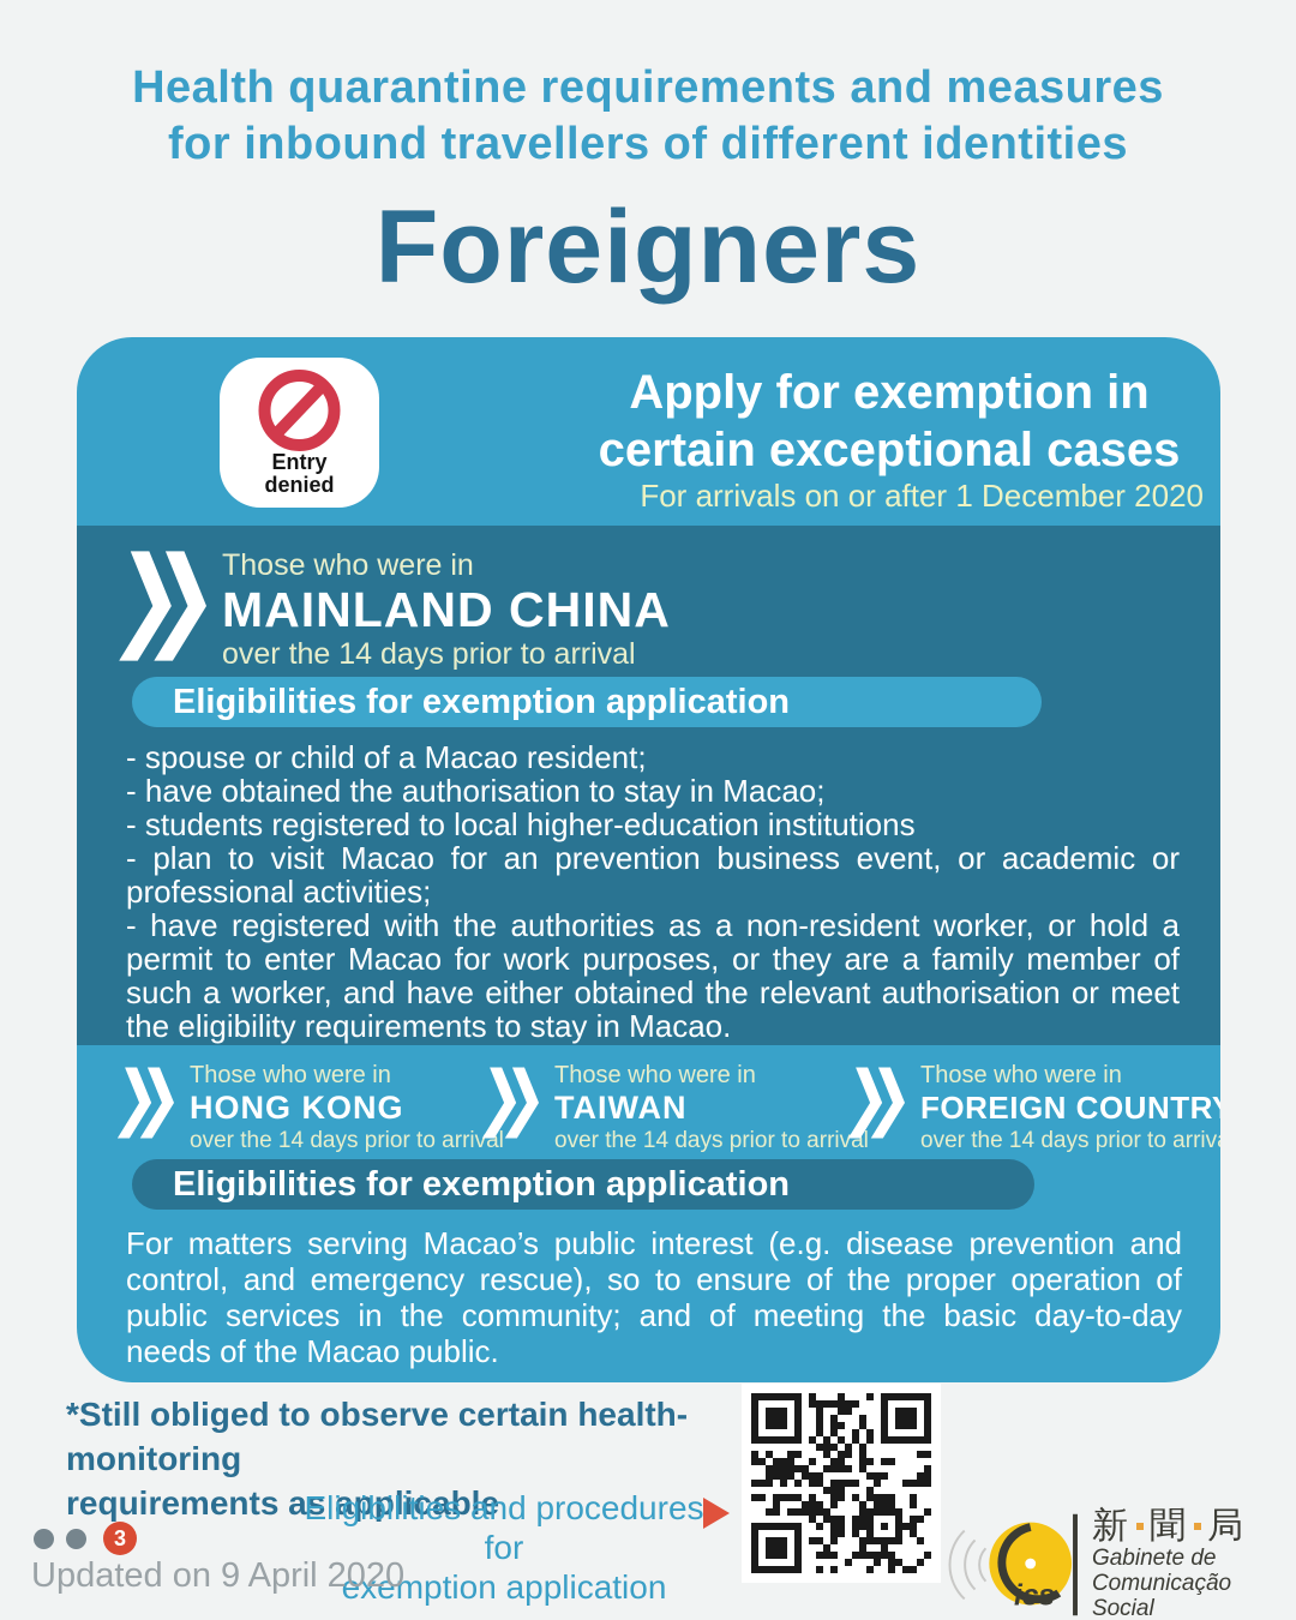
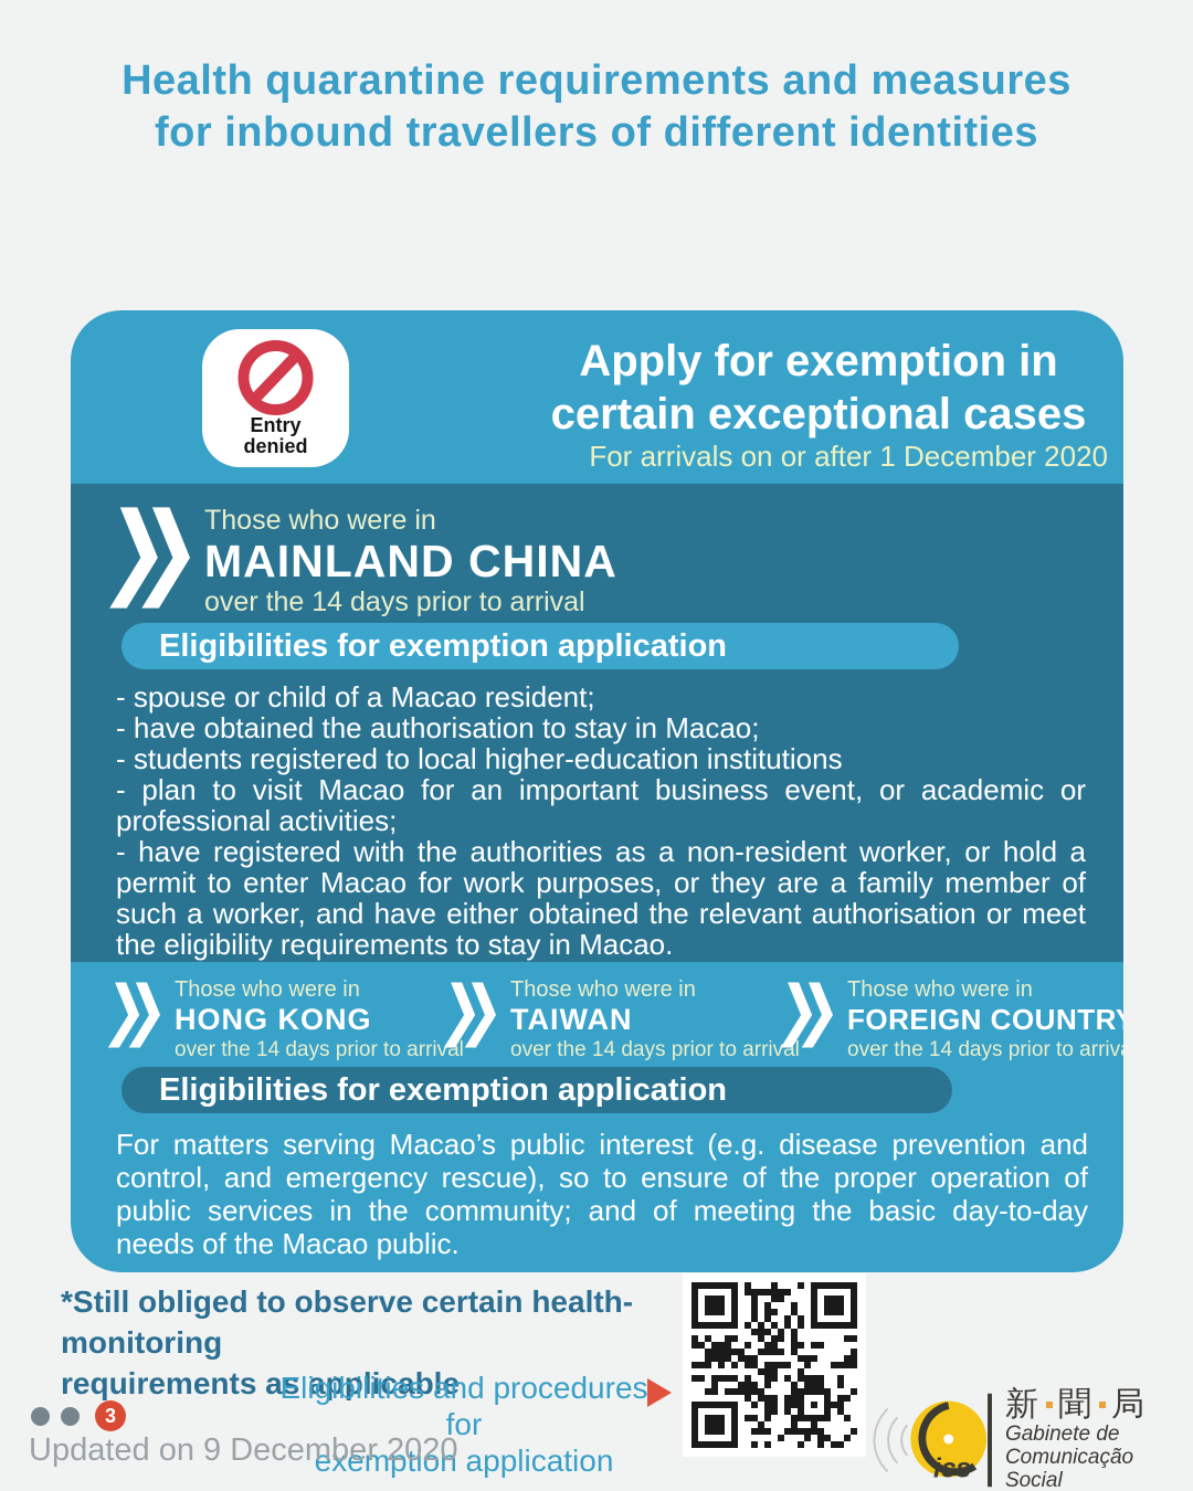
  Health quarantine requirements and measures
  for inbound travellers of different identities
- Foreigners
  Entry
  denied
  Apply for exemption in
  certain exceptional cases
  For arrivals on or after 1 December 2020
  Those who were in
  MAINLAND CHINA
  over the 14 days prior to arrival
  Eligibilities for exemption application
  - spouse or child of a Macao resident;
  - have obtained the authorisation to stay in Macao;
  - students registered to local higher-education institutions
- - plan to visit Macao for an prevention business event, or academic or professional activities;
+ - plan to visit Macao for an important business event, or academic or professional activities;
  - have registered with the authorities as a non-resident worker, or hold a permit to enter Macao for work purposes, or they are a family member of such a worker, and have either obtained the relevant authorisation or meet the eligibility requirements to stay in Macao.
  Those who were in
  HONG KONG
  over the 14 days prior to arrival
  Those who were in
  TAIWAN
  over the 14 days prior to arrival
  Those who were in
  FOREIGN COUNTR
  over the 14 days prior to arriv
  Eligibilities for exemption application
  For matters serving Macao’s public interest (e.g. disease prevention and control, and emergency rescue), so to ensure of the proper operation of public services in the community; and of meeting the basic day-to-day needs of the Macao public.
  *Still obliged to observe certain health-monitoring
  requirements as applicable
  Eligibilities and procedures for
  exemption application
  3
- Updated on 9 April 2020
+ Updated on 9 December 2020
  ics
  新
  聞
  局
  Gabinete de
  Comunicação Social
